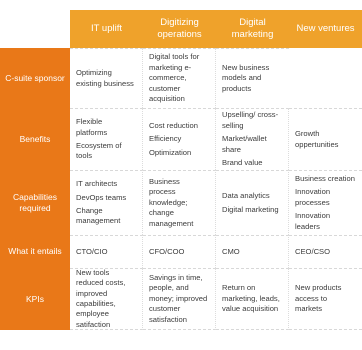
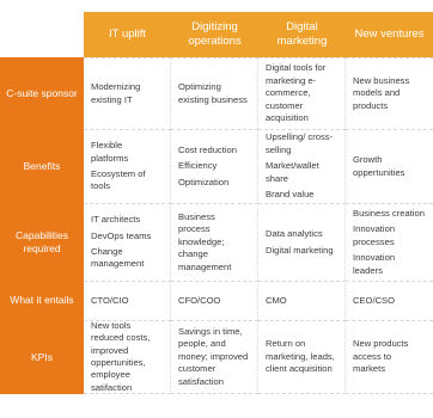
  IT uplift
  Digitizing operations
  Digital marketing
  New ventures
  C-suite sponsor
+ Modernizing existing IT
  Optimizing existing business
  Digital tools for marketing e-commerce, customer acquisition
  New business models and products
  Benefits
  Flexible platforms
  Ecosystem of tools
  Cost reduction
  Efficiency
  Optimization
  Upselling/ cross-selling
  Market/wallet share
  Brand value
  Growth oppertunities
  Capabilities required
  IT architects
  DevOps teams
  Change management
  Business process knowledge; change management
  Data analytics
  Digital marketing
  Business creation
  Innovation processes
  Innovation leaders
  What it entails
  CTO/CIO
  CFO/COO
  CMO
  CEO/CSO
  KPIs
- New tools reduced costs, improved capabilities, employee satifaction
+ New tools reduced costs, improved oppertunities, employee satifaction
  Savings in time, people, and money; improved customer satisfaction
- Return on marketing, leads, value acquisition
+ Return on marketing, leads, client acquisition
  New products access to markets
